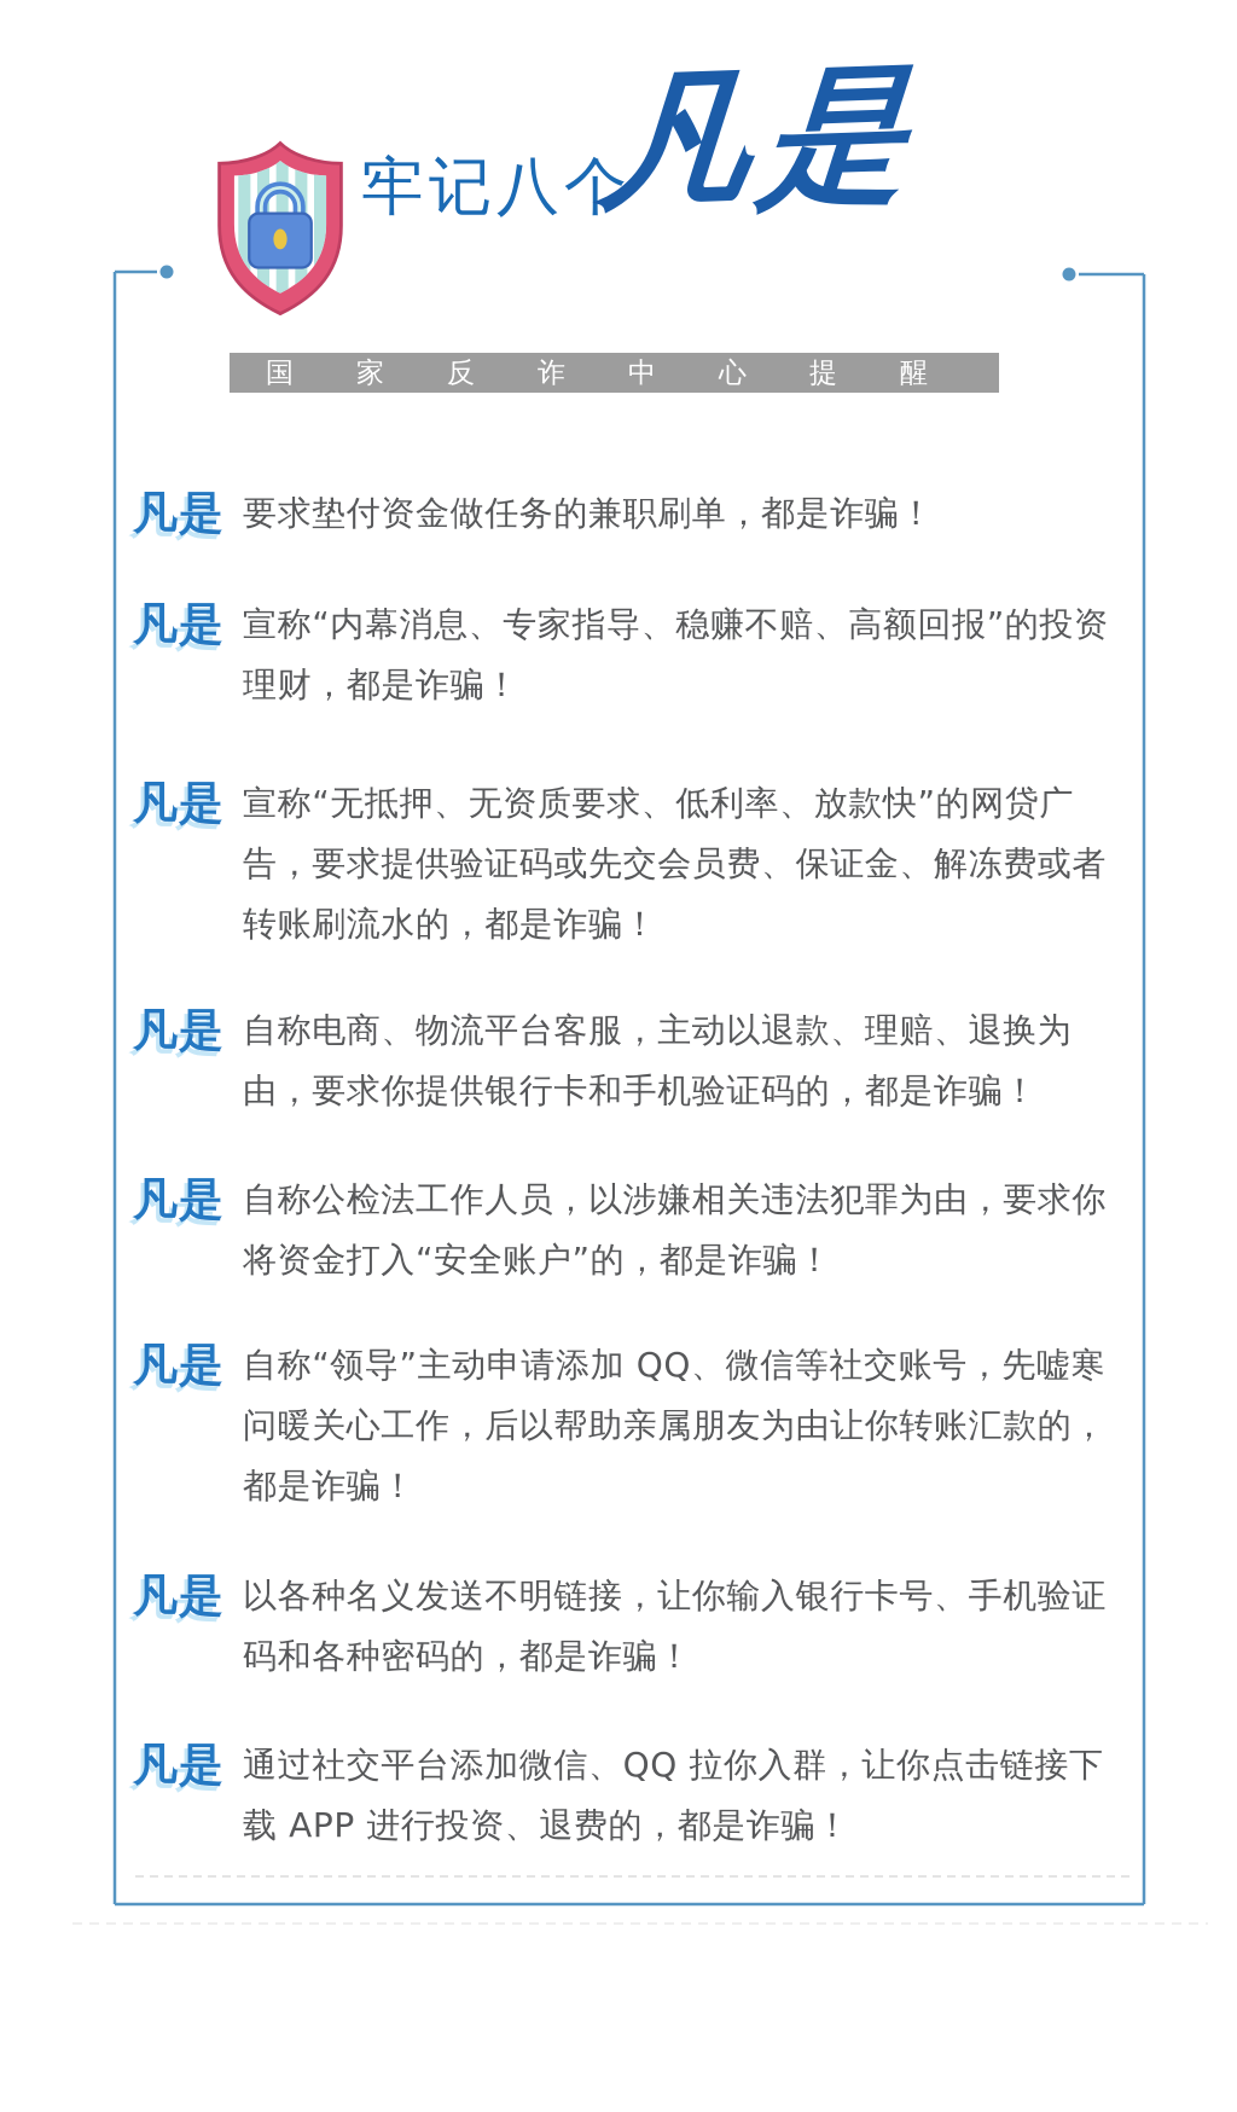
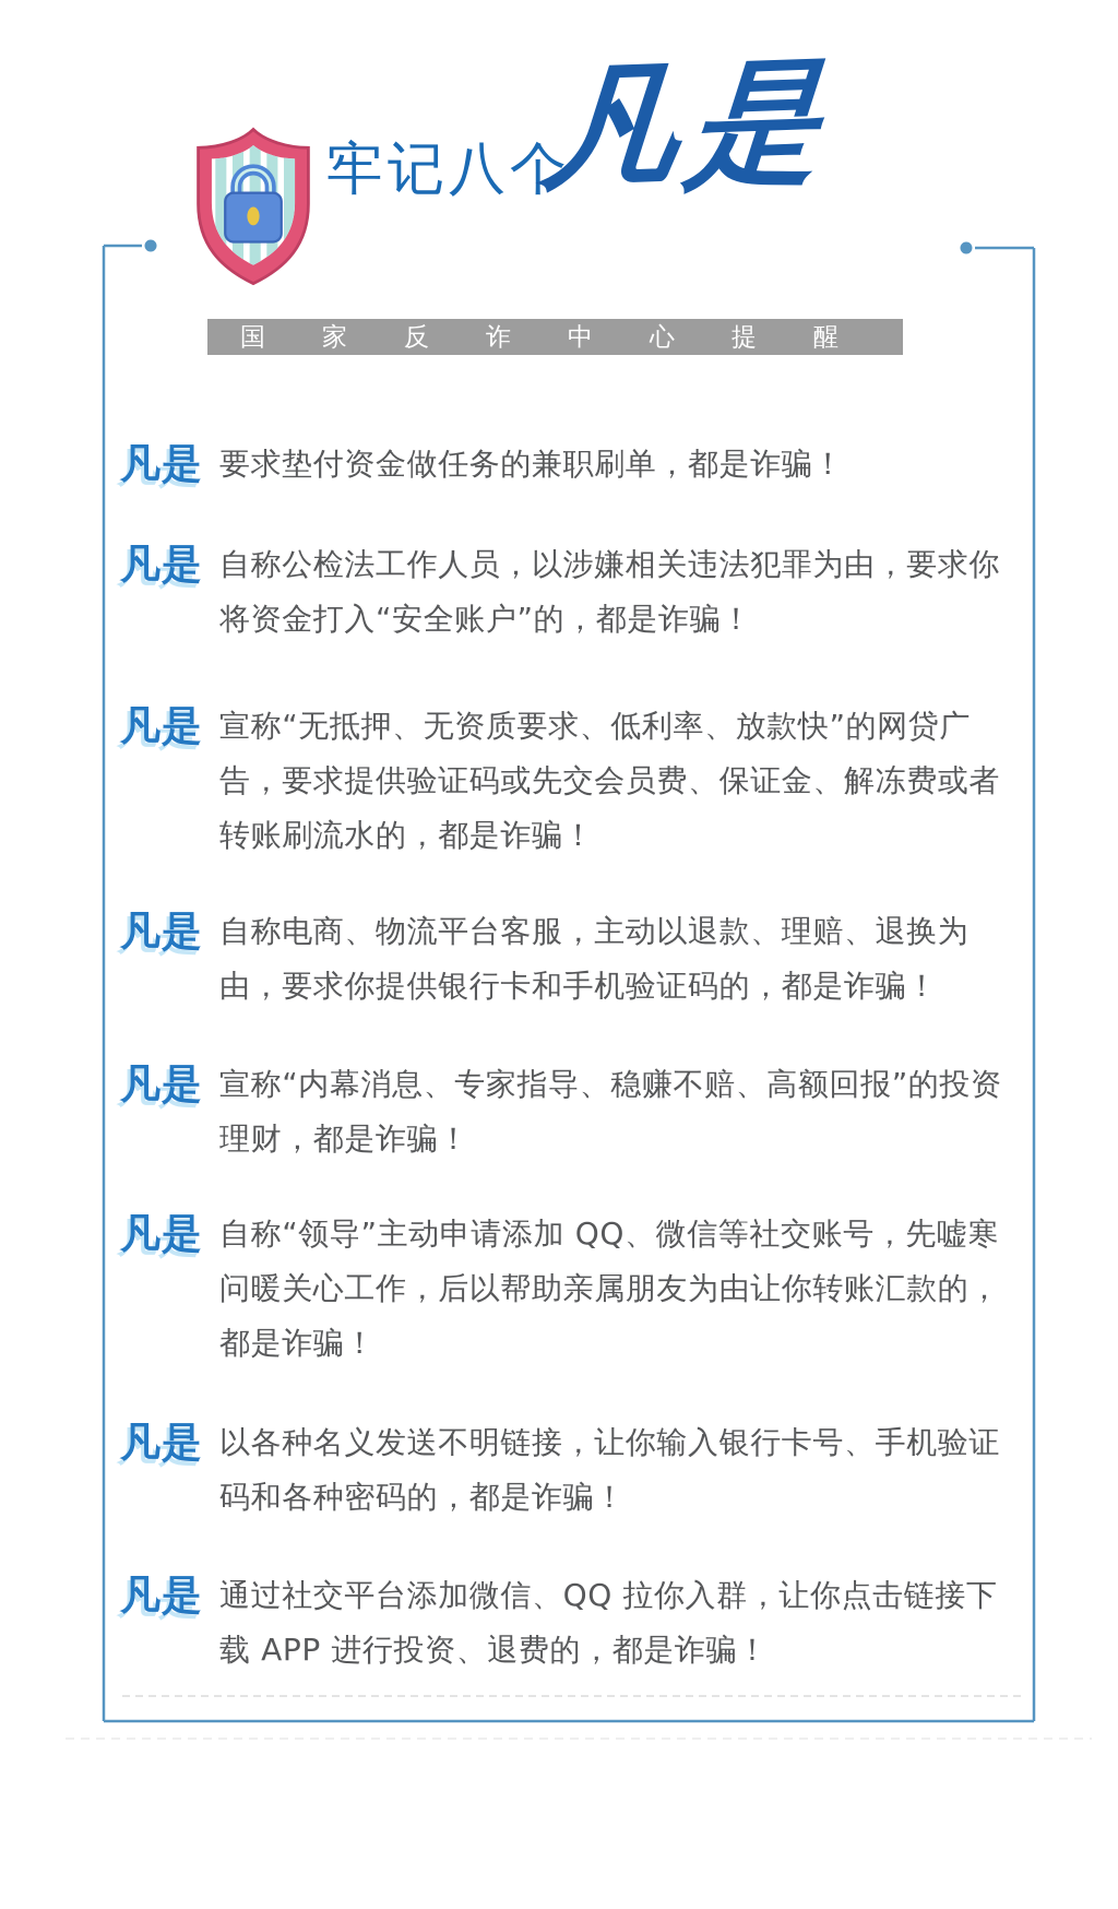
  牢记八个
  国家反诈中心提醒
  凡是
  要求垫付资金做任务的兼职刷单，都是诈骗！
  凡是
- 宣称“内幕消息、专家指导、稳赚不赔、高额回报”的投资理财，都是诈骗！
+ 自称公检法工作人员，以涉嫌相关违法犯罪为由，要求你将资金打入“安全账户”的，都是诈骗！
  凡是
  宣称“无抵押、无资质要求、低利率、放款快”的网贷广告，要求提供验证码或先交会员费、保证金、解冻费或者转账刷流水的，都是诈骗！
  凡是
  自称电商、物流平台客服，主动以退款、理赔、退换为由，要求你提供银行卡和手机验证码的，都是诈骗！
  凡是
- 自称公检法工作人员，以涉嫌相关违法犯罪为由，要求你将资金打入“安全账户”的，都是诈骗！
+ 宣称“内幕消息、专家指导、稳赚不赔、高额回报”的投资理财，都是诈骗！
  凡是
  自称“领导”主动申请添加 QQ、微信等社交账号，先嘘寒问暖关心工作，后以帮助亲属朋友为由让你转账汇款的，都是诈骗！
  凡是
  以各种名义发送不明链接，让你输入银行卡号、手机验证码和各种密码的，都是诈骗！
  凡是
  通过社交平台添加微信、QQ 拉你入群，让你点击链接下载 APP 进行投资、退费的，都是诈骗！
